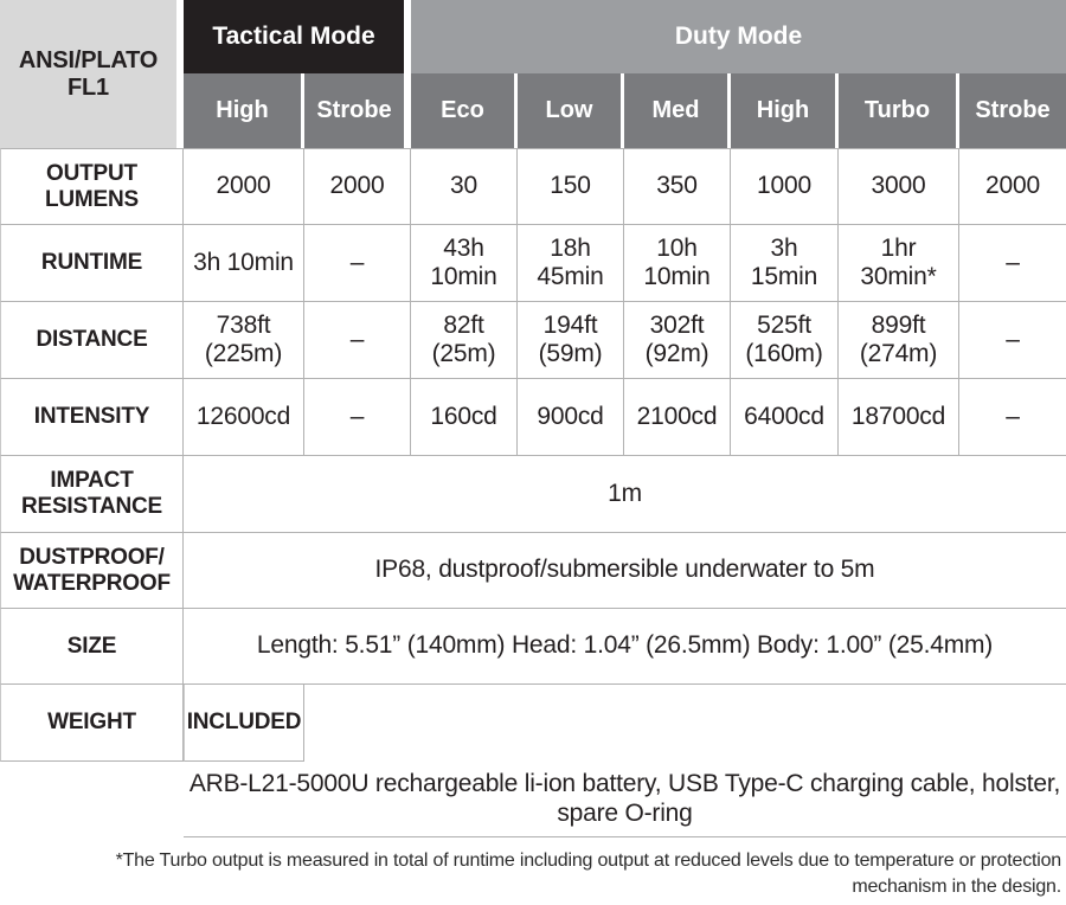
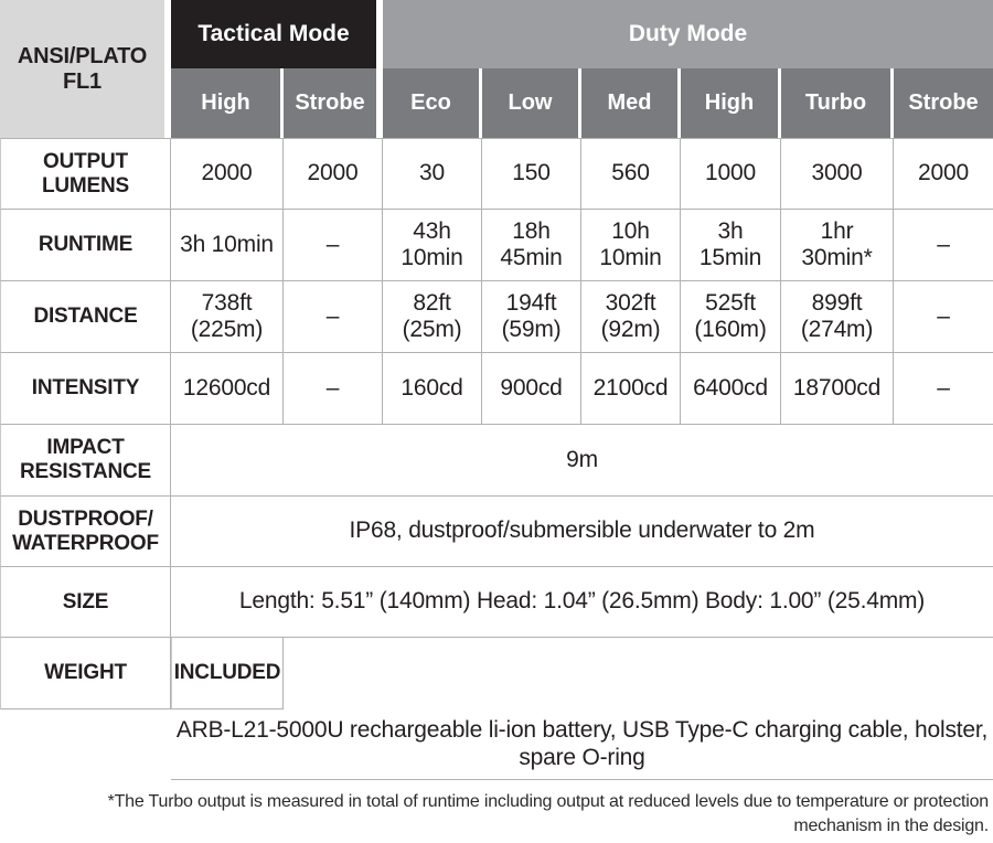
  ANSI/PLATO
  FL1
  Tactical Mode
  Duty Mode
  High
  Strobe
  Eco
  Low
  Med
  High
  Turbo
  Strobe
  OUTPUT
  LUMENS
  2000
  2000
  30
  150
- 350
+ 560
  1000
  3000
  2000
  RUNTIME
  3h 10min
  –
  43h
  10min
  18h
  45min
  10h
  10min
  3h
  15min
  1hr
  30min*
  –
  DISTANCE
  738ft
  (225m)
  –
  82ft
  (25m)
  194ft
  (59m)
  302ft
  (92m)
  525ft
  (160m)
  899ft
  (274m)
  –
  INTENSITY
  12600cd
  –
  160cd
  900cd
  2100cd
  6400cd
  18700cd
  –
  IMPACT
  RESISTANCE
- 1m
+ 9m
  DUSTPROOF/
  WATERPROOF
- IP68, dustproof/submersible underwater to 5m
+ IP68, dustproof/submersible underwater to 2m
  SIZE
  Length: 5.51” (140mm) Head: 1.04” (26.5mm) Body: 1.00” (25.4mm)
  WEIGHT
  INCLUDED
  ARB-L21-5000U rechargeable li-ion battery, USB Type-C charging cable, holster,
  spare O-ring
  *The Turbo output is measured in total of runtime including output at reduced levels due to temperature or protection
  mechanism in the design.
